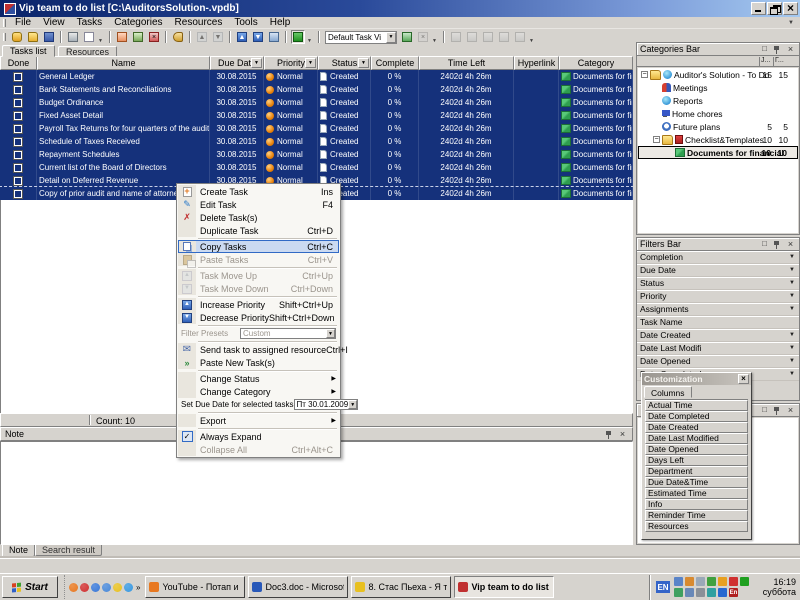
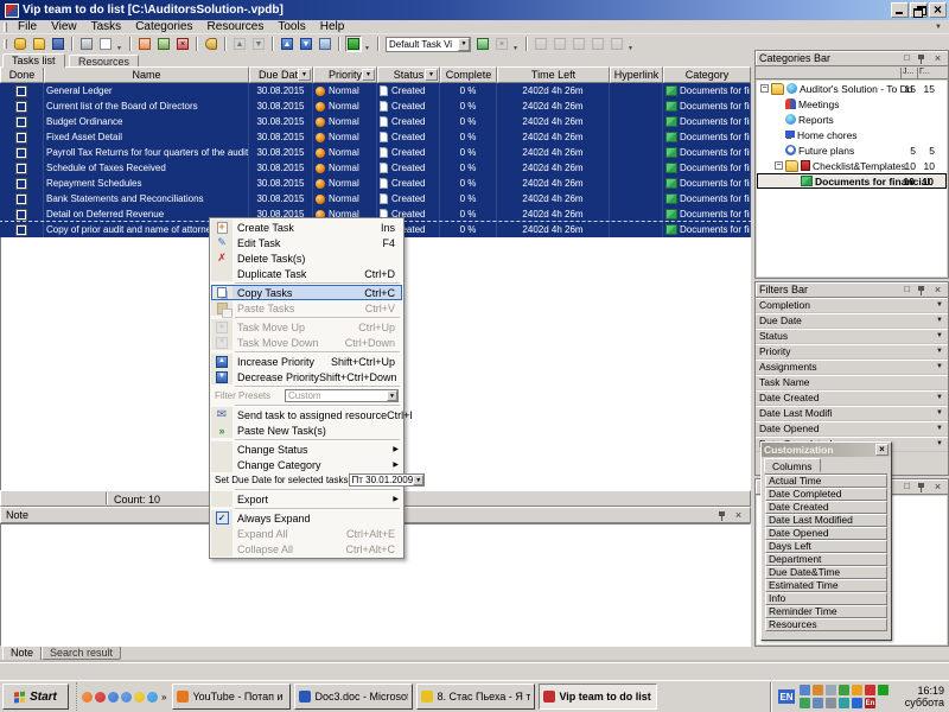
  Vip team to do list [C:\AuditorsSolution-.vpdb]
  File
  View
  Tasks
  Categories
  Resources
  Tools
  Help
  Default Task Vi
  Tasks list
  Resources
  Done
  Name
  Due Dat
  Priority
  Status
  Complete
  Time Left
  Hyperlink
  Category
  General Ledger
  30.08.2015
  Normal
  Created
  0 %
  2402d 4h 26m
- Bank Statements and Reconciliations
+ Current list of the Board of Directors
  30.08.2015
  Normal
  Created
  0 %
  2402d 4h 26m
  Budget Ordinance
  30.08.2015
  Normal
  Created
  0 %
  2402d 4h 26m
  Fixed Asset Detail
  30.08.2015
  Normal
  Created
  0 %
  2402d 4h 26m
  Payroll Tax Returns for four quarters of the audit
  30.08.2015
  Normal
  Created
  0 %
  2402d 4h 26m
  Schedule of Taxes Received
  30.08.2015
  Normal
  Created
  0 %
  2402d 4h 26m
  Repayment Schedules
  30.08.2015
  Normal
  Created
  0 %
  2402d 4h 26m
- Current list of the Board of Directors
+ Bank Statements and Reconciliations
  30.08.2015
  Normal
  Created
  0 %
  2402d 4h 26m
  Detail on Deferred Revenue
  30.08.2015
  Normal
  Created
  0 %
  2402d 4h 26m
  Copy of prior audit and name of attorn
  0 %
  2402d 4h 26m
  Count: 10
  Note
  ×
  Note
  Search result
  Categories Bar
  □
  ×
  Auditor's Solution - To Do
  15
  15
  Meetings
  Reports
  Home chores
  Future plans
  5
  5
  Checklist&Templates
  10
  10
  Documents for financial
  10
  10
  Filters Bar
  □
  ×
  Completion
  Due Date
  Status
  Priority
  Assignments
  Task Name
  Date Created
  Date Last Modifi
  Date Opened
  □
  ×
  Customization
  ×
  Columns
  Actual Time
  Date Completed
  Date Created
  Date Last Modified
  Date Opened
  Days Left
  Department
  Due Date&Time
  Estimated Time
  Info
  Reminder Time
  Resources
  +
  Create Task
  Ins
  ✎
  Edit Task
  F4
  ✗
  Delete Task(s)
  Duplicate Task
  Ctrl+D
  Copy Tasks
  Ctrl+C
  Paste Tasks
  Ctrl+V
  Task Move Up
  Ctrl+Up
  Task Move Down
  Ctrl+Down
  Increase Priority
  Shift+Ctrl+Up
  Decrease Priority
  Shift+Ctrl+Down
  Filter Presets
  Custom
  ✉
  Send task to assigned resource
  Ctrl+I
  »
  Paste New Task(s)
  Change Status
  Change Category
  Set Due Date for selected tasks
  Пт 30.01.2009
  Export
  ✓
  Always Expand
+ Expand All
+ Ctrl+Alt+E
  Collapse All
  Ctrl+Alt+C
  Start
  »
  Doc3.doc - Microsof
  8. Стас Пьеха - Я т
  Vip team to do list
  EN
  16:19
  суббота
